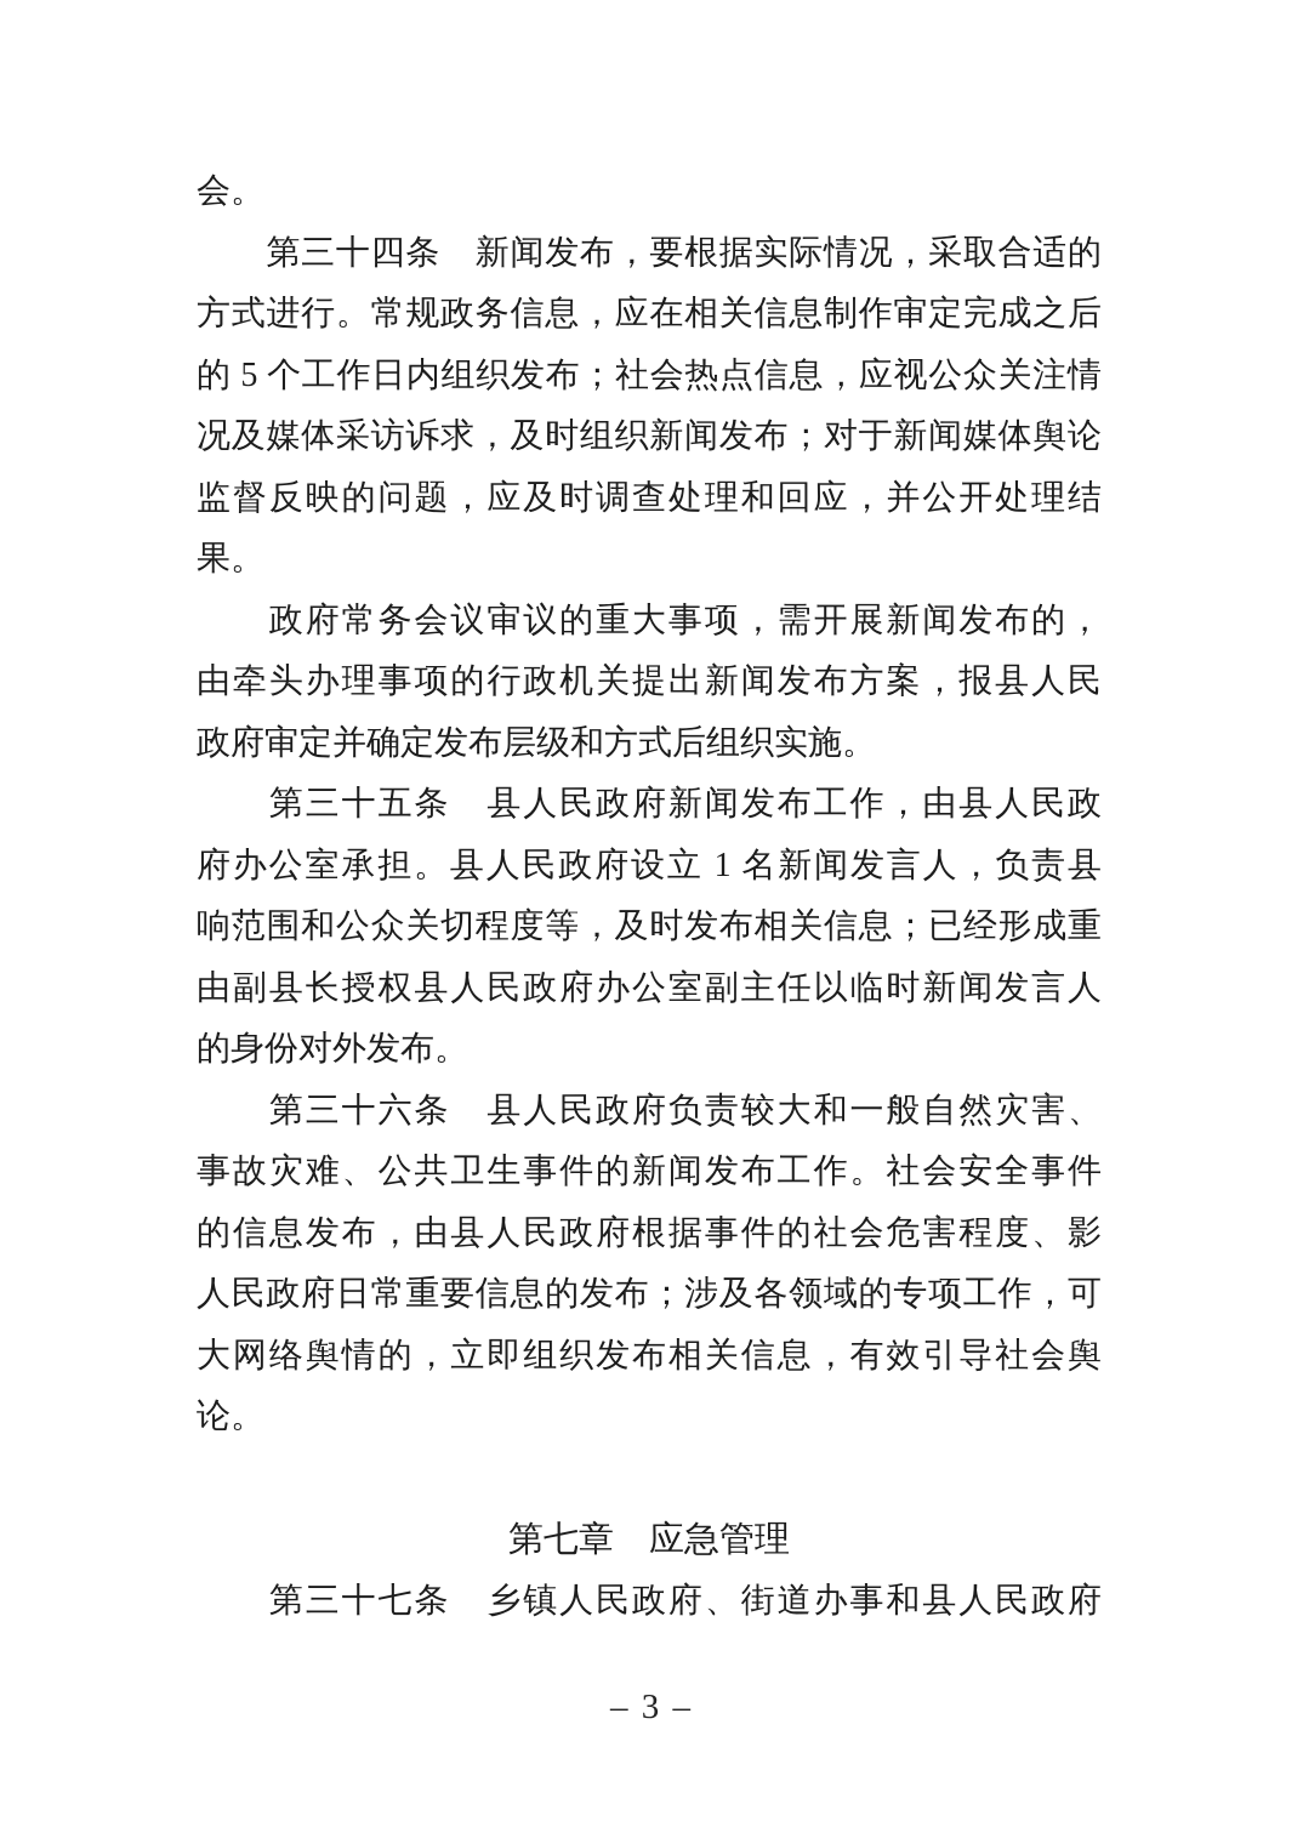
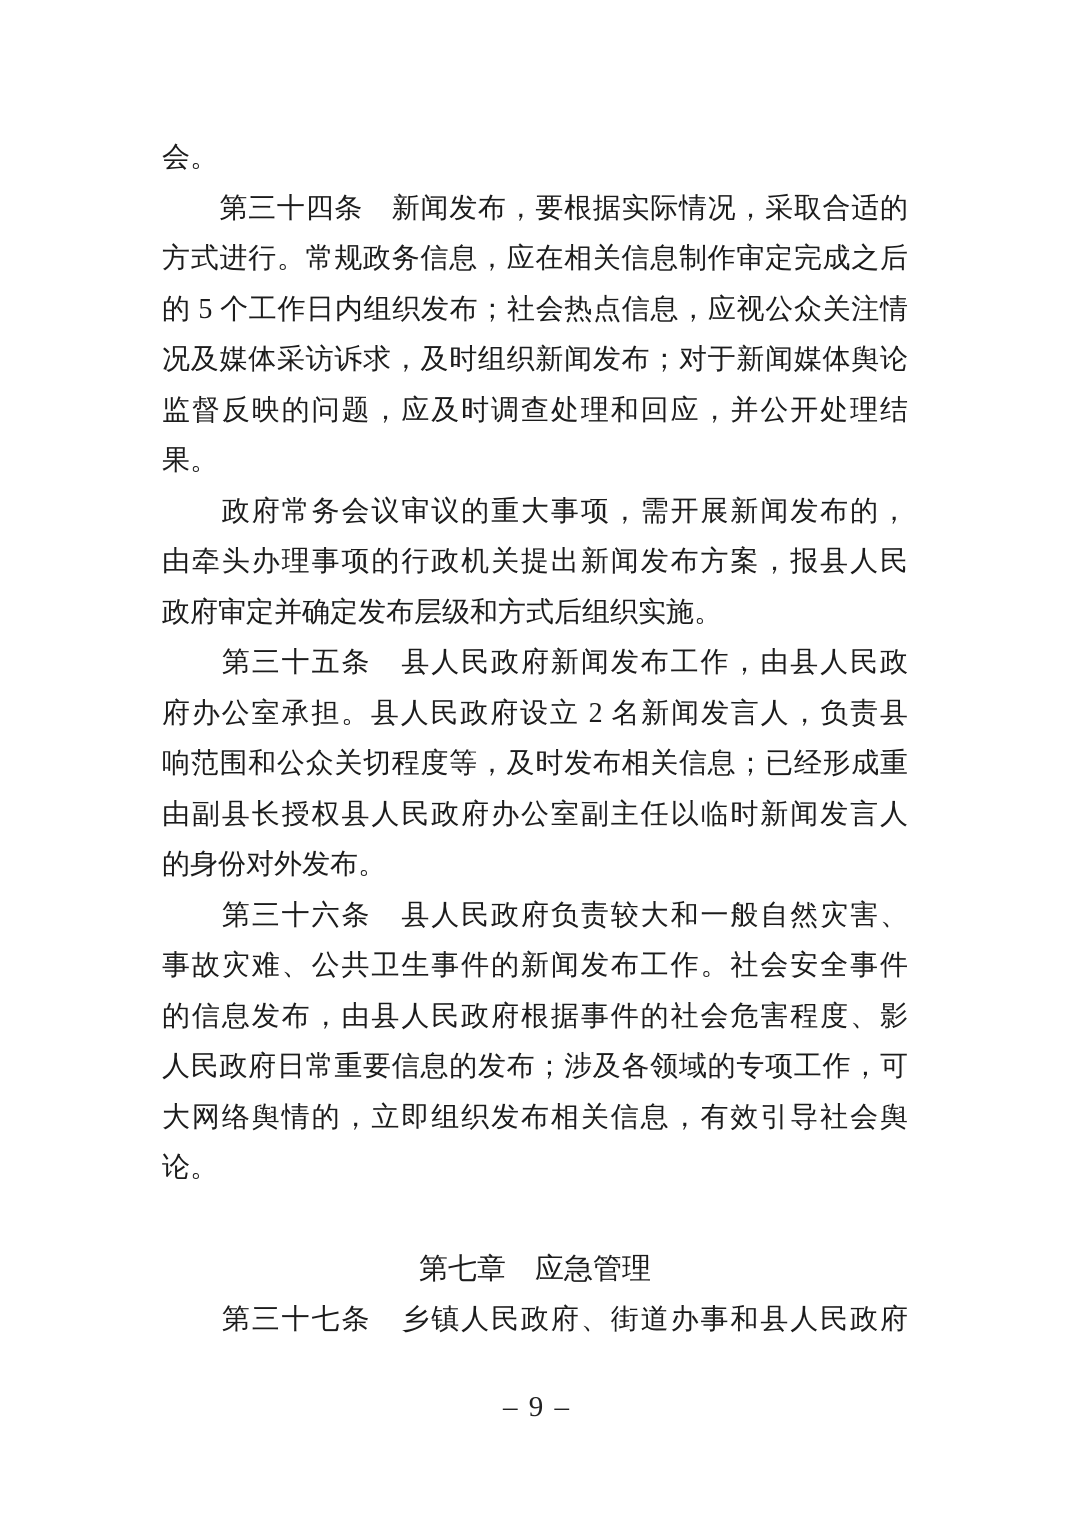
  会。
  第三十四条 新闻发布，要根据实际情况，采取合适的
  方式进行。常规政务信息，应在相关信息制作审定完成之后
  的 5 个工作日内组织发布；社会热点信息，应视公众关注情
  况及媒体采访诉求，及时组织新闻发布；对于新闻媒体舆论
  监督反映的问题，应及时调查处理和回应，并公开处理结
  果。
  政府常务会议审议的重大事项，需开展新闻发布的，
  由牵头办理事项的行政机关提出新闻发布方案，报县人民
  政府审定并确定发布层级和方式后组织实施。
  第三十五条 县人民政府新闻发布工作，由县人民政
- 府办公室承担。县人民政府设立 1 名新闻发言人，负责县
+ 府办公室承担。县人民政府设立 2 名新闻发言人，负责县
  响范围和公众关切程度等，及时发布相关信息；已经形成重
  由副县长授权县人民政府办公室副主任以临时新闻发言人
  的身份对外发布。
  第三十六条 县人民政府负责较大和一般自然灾害、
  事故灾难、公共卫生事件的新闻发布工作。社会安全事件
  的信息发布，由县人民政府根据事件的社会危害程度、影
  人民政府日常重要信息的发布；涉及各领域的专项工作，可
  大网络舆情的，立即组织发布相关信息，有效引导社会舆
  论。
  第七章 应急管理
  第三十七条 乡镇人民政府、街道办事和县人民政府
- – 3 –
+ – 9 –
